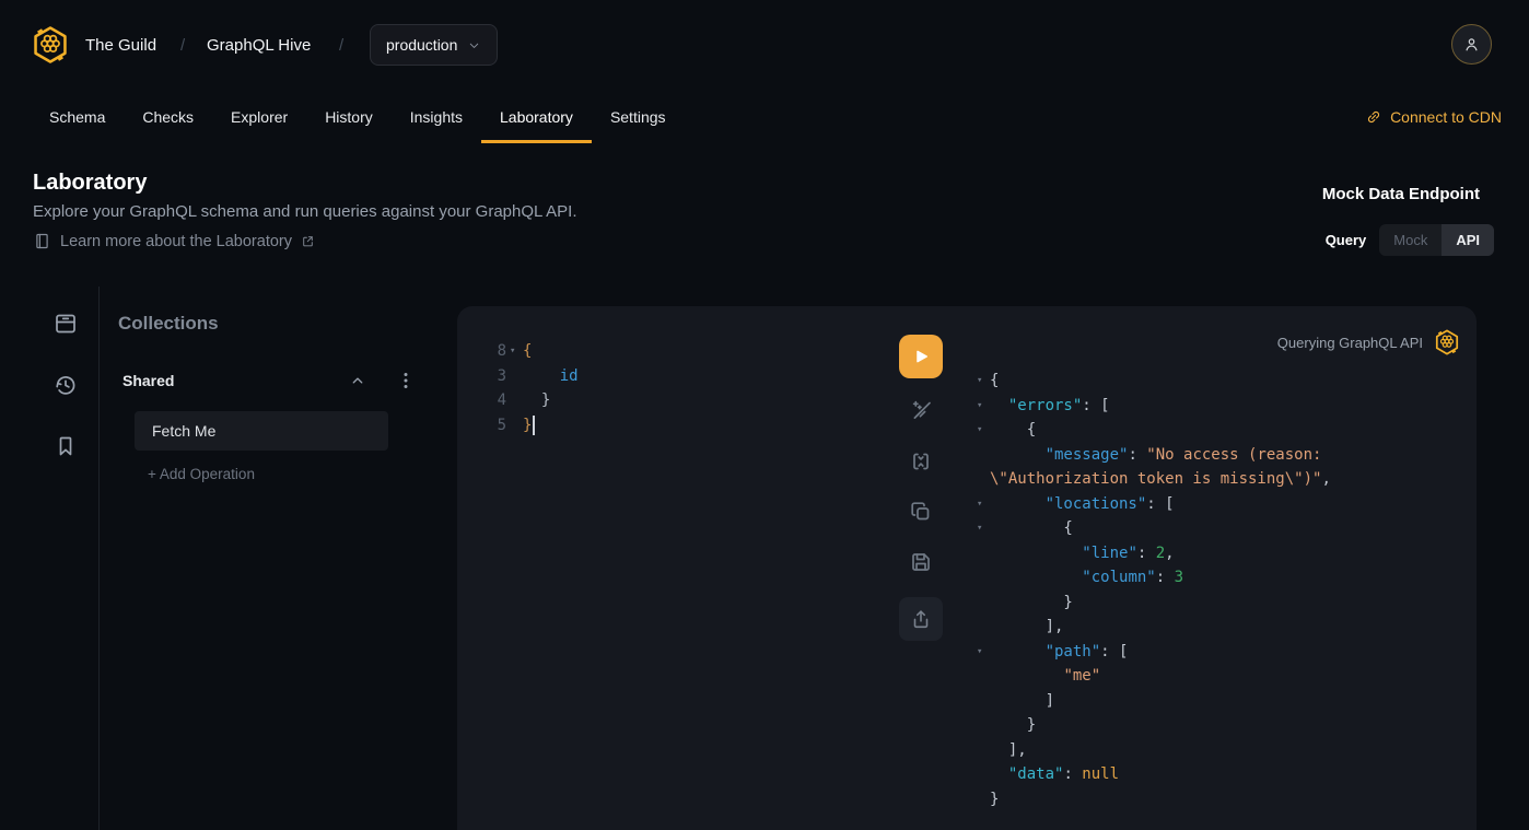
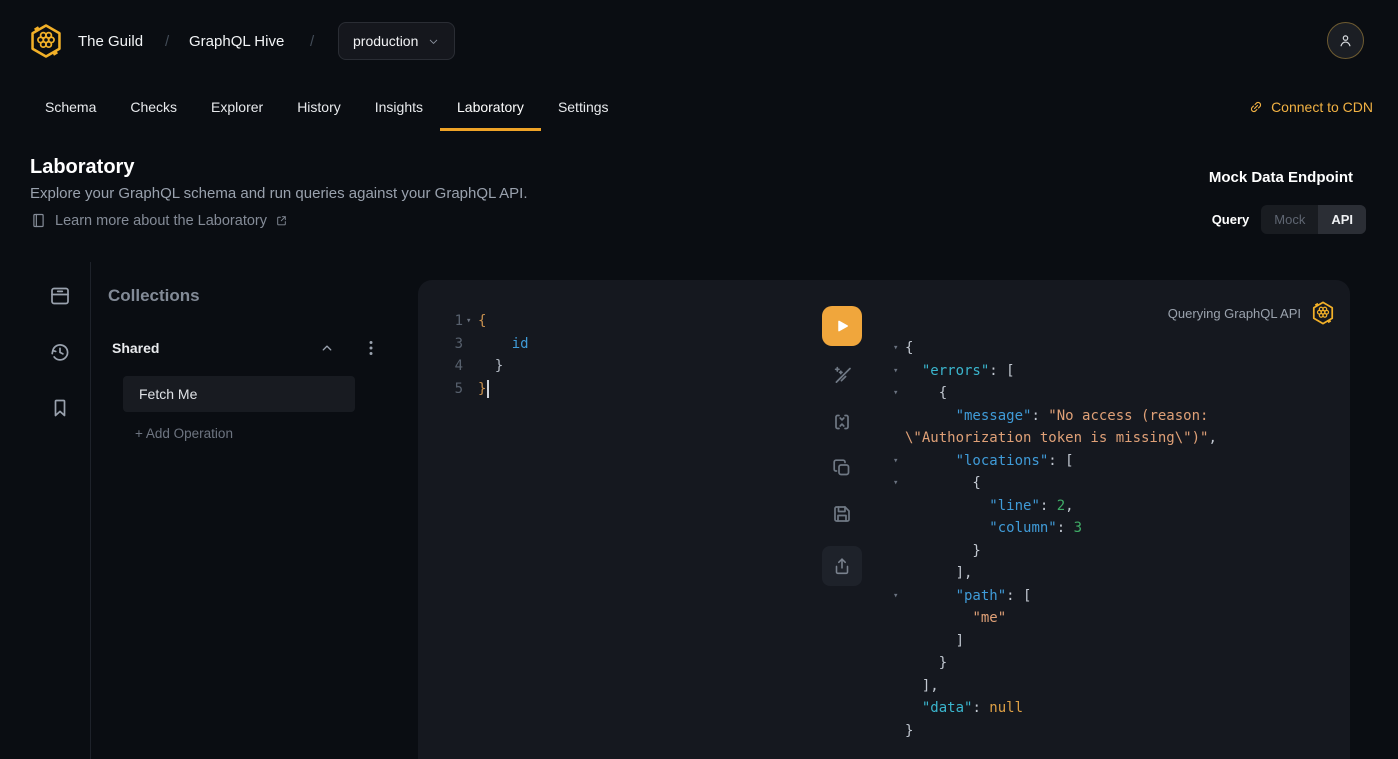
  The Guild
  /
  GraphQL Hive
  /
  production
  Schema
  Checks
  Explorer
  History
  Insights
  Laboratory
  Settings
  Connect to CDN
  Laboratory
  Explore your GraphQL schema and run queries against your GraphQL API.
  Learn more about the Laboratory
  Mock Data Endpoint
  Query
  Mock
  API
  Collections
  Shared
  Fetch Me
  + Add Operation
- 8 ▾ {
+ 1 ▾ {
  3 id
  4 }
  5 }
  Querying GraphQL API
  ▾ {
  ▾ "errors": [
  ▾ {
  "message": "No access (reason:
  \"Authorization token is missing\")",
  ▾ "locations": [
  ▾ {
  "line": 2,
  "column": 3
  }
  ],
  ▾ "path": [
  "me"
  ]
  }
  ],
  "data": null
  }
